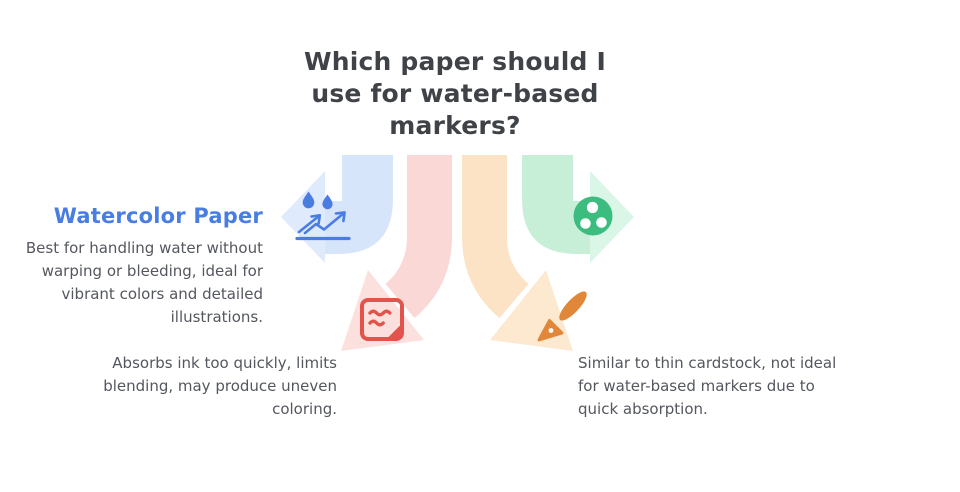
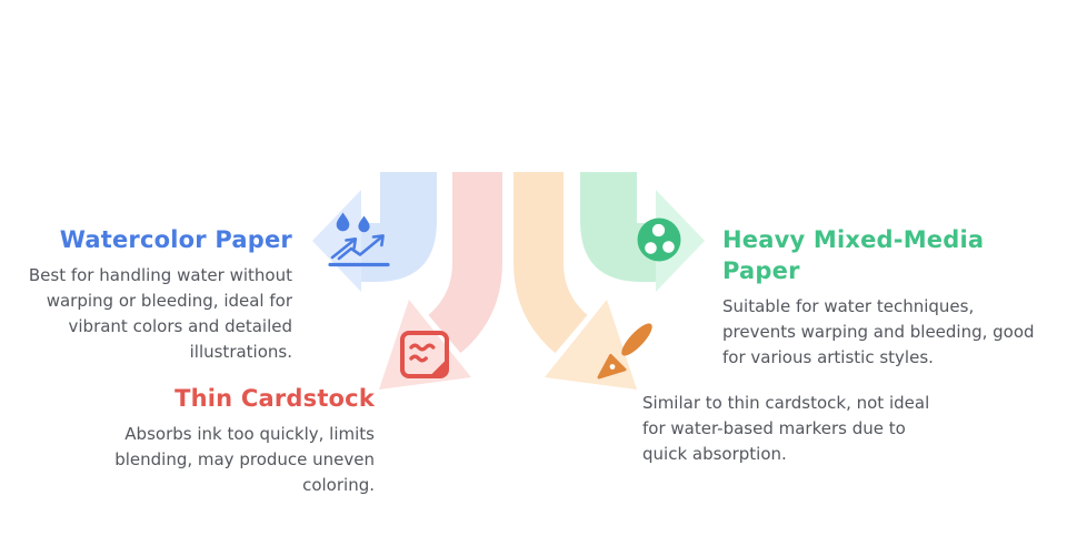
- Which paper should I
- use for water-based
- markers?
  Watercolor Paper
  Best for handling water without
  warping or bleeding, ideal for
  vibrant colors and detailed
  illustrations.
+ Heavy Mixed-Media Paper
+ Suitable for water techniques,
+ prevents warping and bleeding, good
+ for various artistic styles.
+ Thin Cardstock
  Absorbs ink too quickly, limits
  blending, may produce uneven
  coloring.
  Similar to thin cardstock, not ideal
  for water-based markers due to
  quick absorption.
